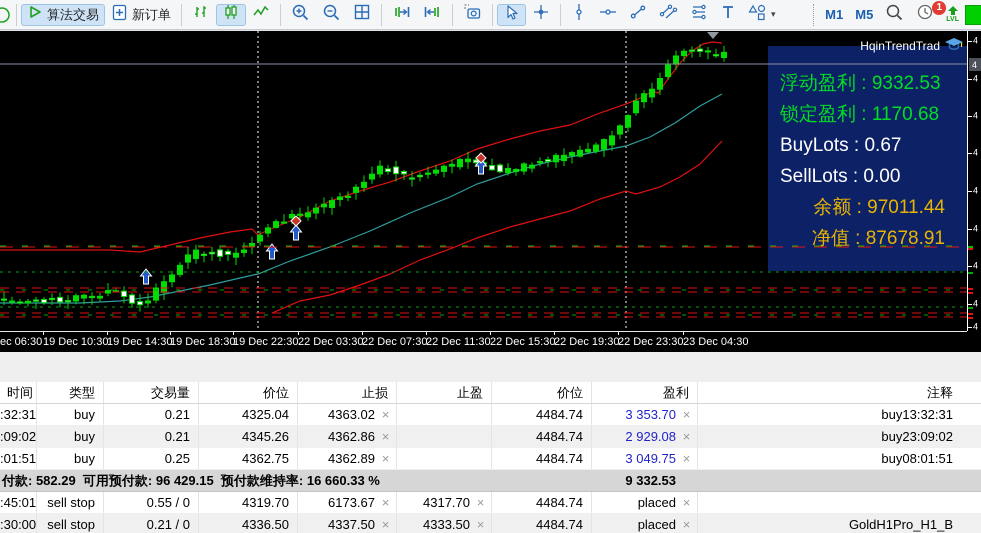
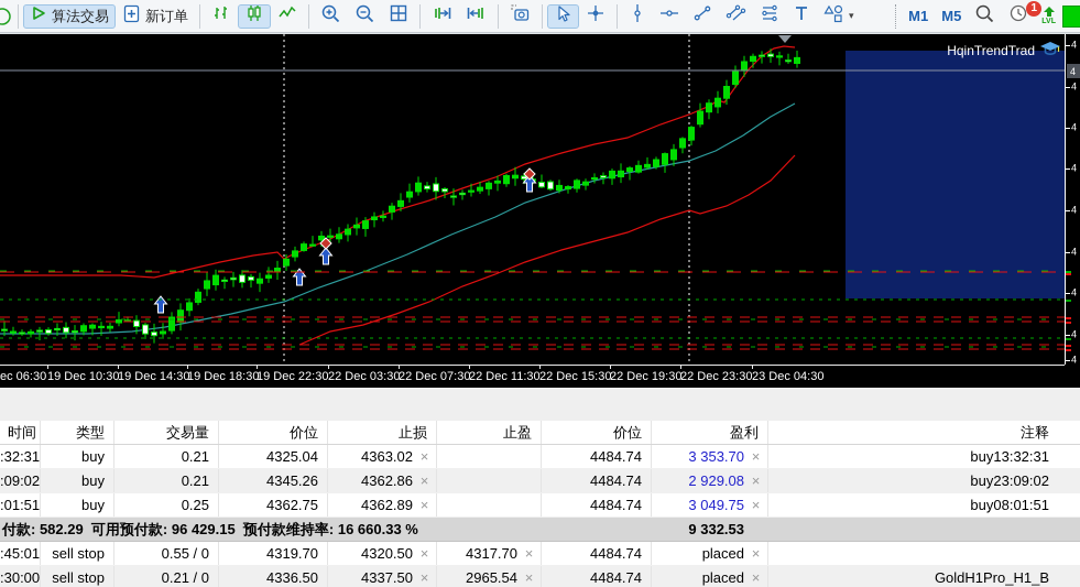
  算法交易
  新订单
  ▾
  M1
  M5
  1
  HqinTrendTrad
- 浮动盈利 : 9332.53
- 锁定盈利 : 1170.68
- BuyLots : 0.67
- SellLots : 0.00
- 余额 : 97011.44
- 净值 : 87678.91
  4
  4
  4
  4
  4
  4
  4
  4
  4
  4
  ec 06:30
  19 Dec 10:30
  19 Dec 14:30
  19 Dec 18:30
  19 Dec 22:30
  22 Dec 03:30
  22 Dec 07:30
  22 Dec 11:30
  22 Dec 15:30
  22 Dec 19:30
  22 Dec 23:30
  23 Dec 04:30
  时间
  类型
  交易量
  价位
  止损
  止盈
  价位
  盈利
  注释
  :32:31
  buy
  0.21
  4325.04
  4363.02
  ×
  4484.74
  3 353.70
  ×
  buy13:32:31
  :09:02
  buy
  0.21
  4345.26
  4362.86
  ×
  4484.74
  2 929.08
  ×
  buy23:09:02
  :01:51
  buy
  0.25
  4362.75
  4362.89
  ×
  4484.74
  3 049.75
  ×
  buy08:01:51
  付款: 582.29 可用预付款: 96 429.15 预付款维持率: 16 660.33 %
  9 332.53
  :45:01
  sell stop
  0.55 / 0
  4319.70
- 6173.67
+ 4320.50
  ×
  4317.70
  ×
  4484.74
  placed
  ×
  :30:00
  sell stop
  0.21 / 0
  4336.50
  4337.50
  ×
- 4333.50
+ 2965.54
  ×
  4484.74
  placed
  ×
  GoldH1Pro_H1_B
